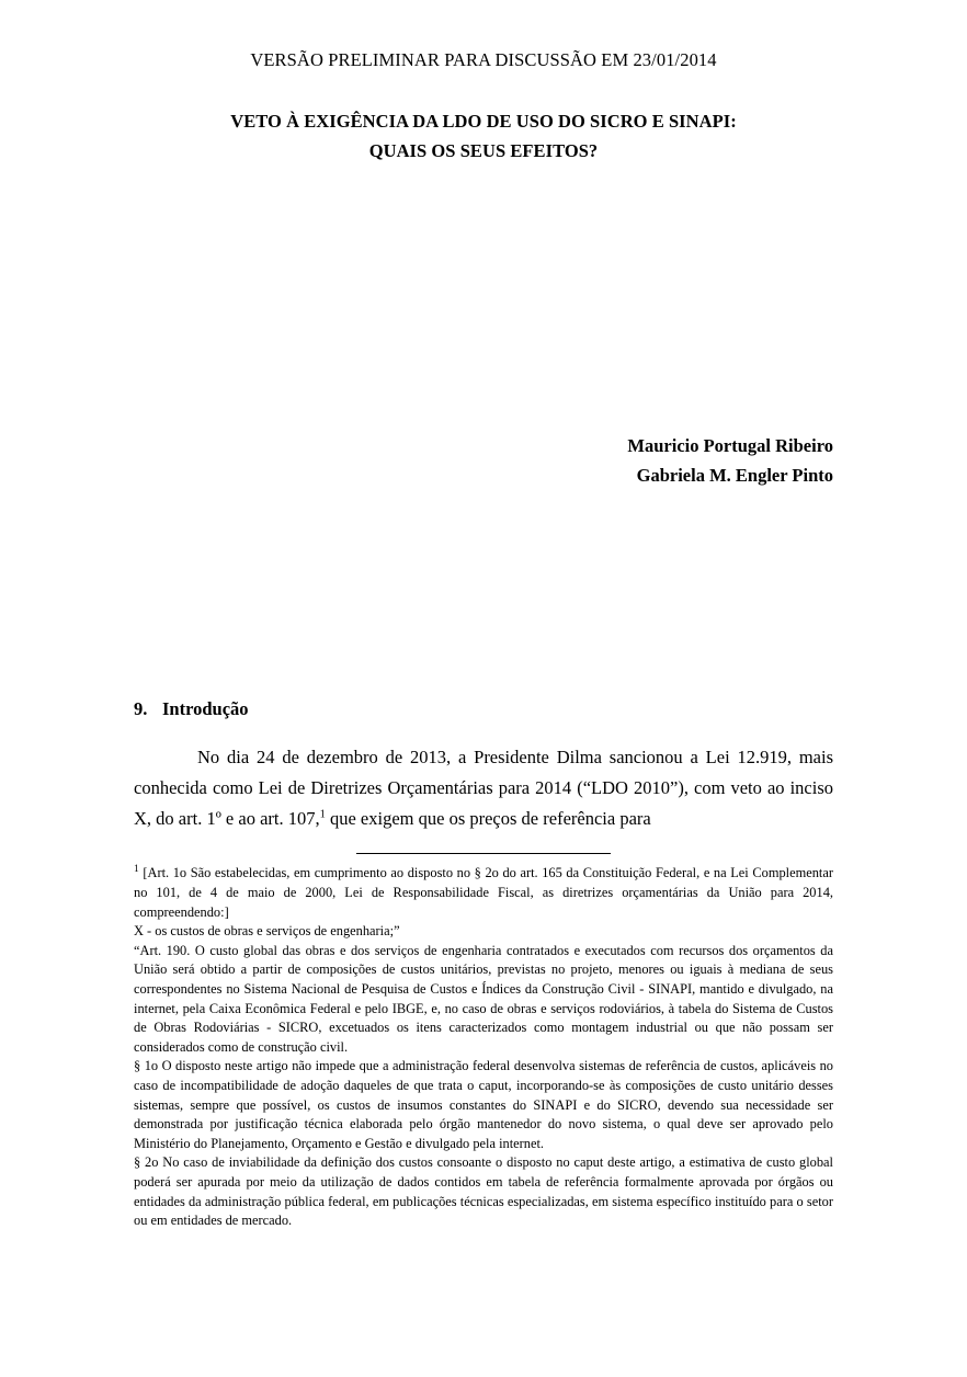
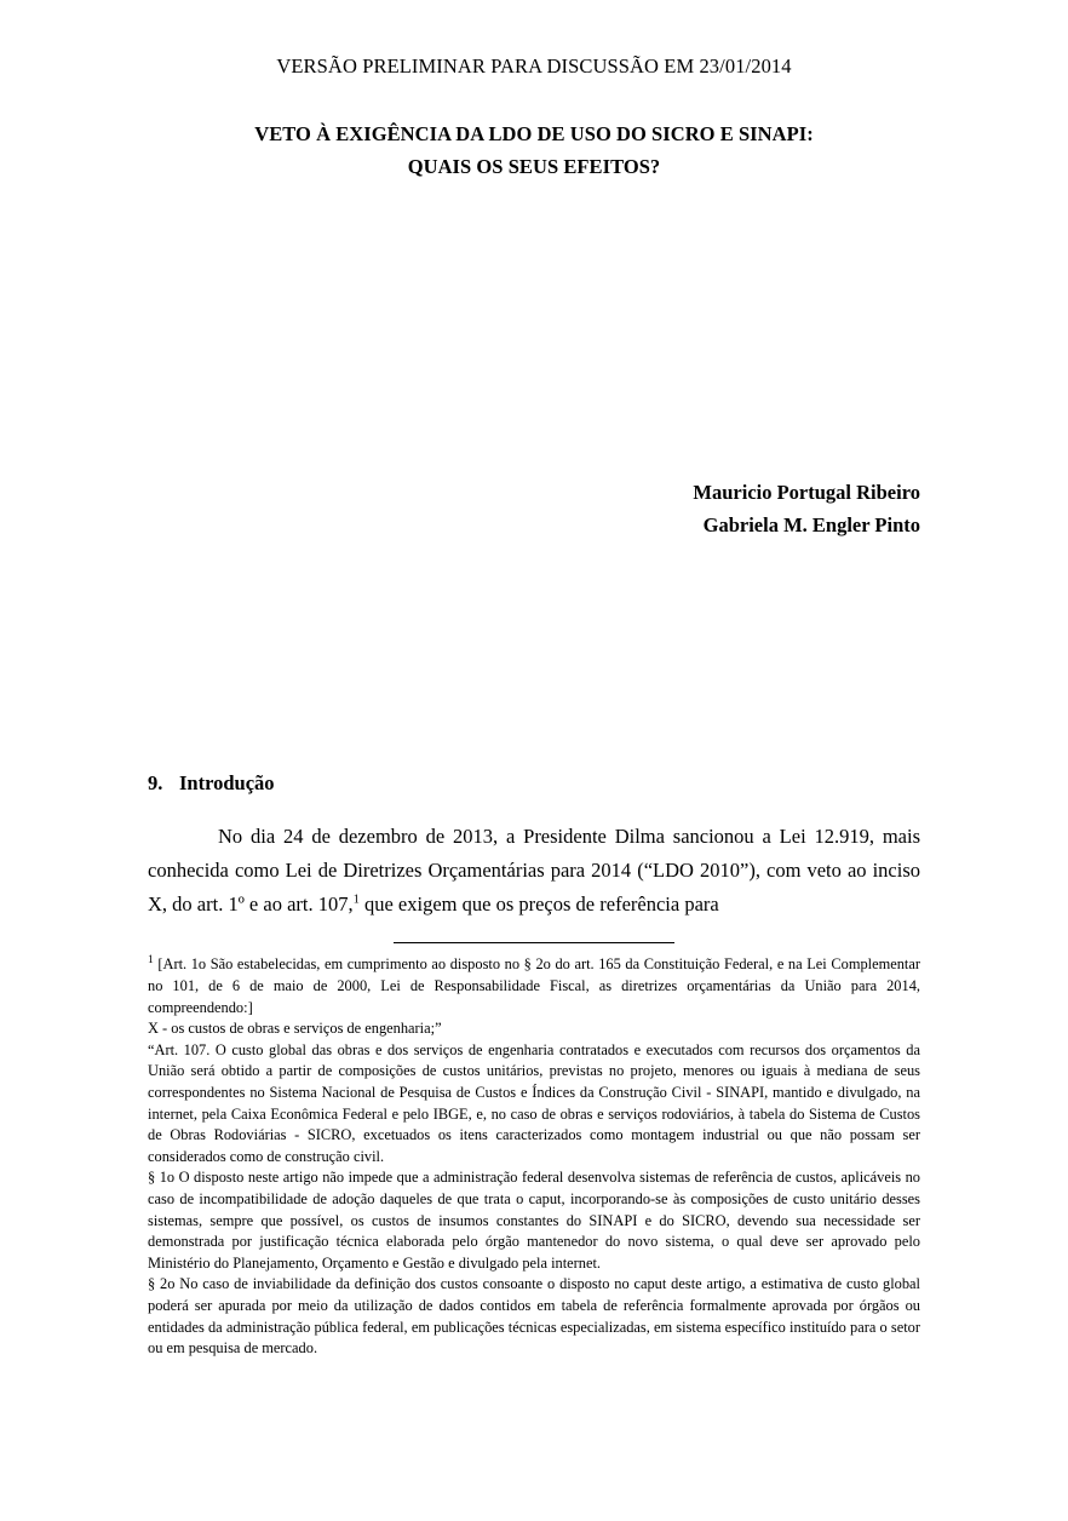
  VERSÃO PRELIMINAR PARA DISCUSSÃO EM 23/01/2014
  VETO À EXIGÊNCIA DA LDO DE USO DO SICRO E SINAPI:
  QUAIS OS SEUS EFEITOS?
  Mauricio Portugal Ribeiro
  Gabriela M. Engler Pinto
  9. Introdução
  No dia 24 de dezembro de 2013, a Presidente Dilma sancionou a Lei 12.919, mais conhecida como Lei de Diretrizes Orçamentárias para 2014 (“LDO 2010”), com veto ao inciso X, do art. 1º e ao art. 107,1 que exigem que os preços de referência para
- 1 [Art. 1o São estabelecidas, em cumprimento ao disposto no § 2o do art. 165 da Constituição Federal, e na Lei Complementar no 101, de 4 de maio de 2000, Lei de Responsabilidade Fiscal, as diretrizes orçamentárias da União para 2014, compreendendo:]
+ 1 [Art. 1o São estabelecidas, em cumprimento ao disposto no § 2o do art. 165 da Constituição Federal, e na Lei Complementar no 101, de 6 de maio de 2000, Lei de Responsabilidade Fiscal, as diretrizes orçamentárias da União para 2014, compreendendo:]
  X - os custos de obras e serviços de engenharia;”
- “Art. 190. O custo global das obras e dos serviços de engenharia contratados e executados com recursos dos orçamentos da União será obtido a partir de composições de custos unitários, previstas no projeto, menores ou iguais à mediana de seus correspondentes no Sistema Nacional de Pesquisa de Custos e Índices da Construção Civil - SINAPI, mantido e divulgado, na internet, pela Caixa Econômica Federal e pelo IBGE, e, no caso de obras e serviços rodoviários, à tabela do Sistema de Custos de Obras Rodoviárias - SICRO, excetuados os itens caracterizados como montagem industrial ou que não possam ser considerados como de construção civil.
+ “Art. 107. O custo global das obras e dos serviços de engenharia contratados e executados com recursos dos orçamentos da União será obtido a partir de composições de custos unitários, previstas no projeto, menores ou iguais à mediana de seus correspondentes no Sistema Nacional de Pesquisa de Custos e Índices da Construção Civil - SINAPI, mantido e divulgado, na internet, pela Caixa Econômica Federal e pelo IBGE, e, no caso de obras e serviços rodoviários, à tabela do Sistema de Custos de Obras Rodoviárias - SICRO, excetuados os itens caracterizados como montagem industrial ou que não possam ser considerados como de construção civil.
  § 1o O disposto neste artigo não impede que a administração federal desenvolva sistemas de referência de custos, aplicáveis no caso de incompatibilidade de adoção daqueles de que trata o caput, incorporando-se às composições de custo unitário desses sistemas, sempre que possível, os custos de insumos constantes do SINAPI e do SICRO, devendo sua necessidade ser demonstrada por justificação técnica elaborada pelo órgão mantenedor do novo sistema, o qual deve ser aprovado pelo Ministério do Planejamento, Orçamento e Gestão e divulgado pela internet.
- § 2o No caso de inviabilidade da definição dos custos consoante o disposto no caput deste artigo, a estimativa de custo global poderá ser apurada por meio da utilização de dados contidos em tabela de referência formalmente aprovada por órgãos ou entidades da administração pública federal, em publicações técnicas especializadas, em sistema específico instituído para o setor ou em entidades de mercado.
+ § 2o No caso de inviabilidade da definição dos custos consoante o disposto no caput deste artigo, a estimativa de custo global poderá ser apurada por meio da utilização de dados contidos em tabela de referência formalmente aprovada por órgãos ou entidades da administração pública federal, em publicações técnicas especializadas, em sistema específico instituído para o setor ou em pesquisa de mercado.
